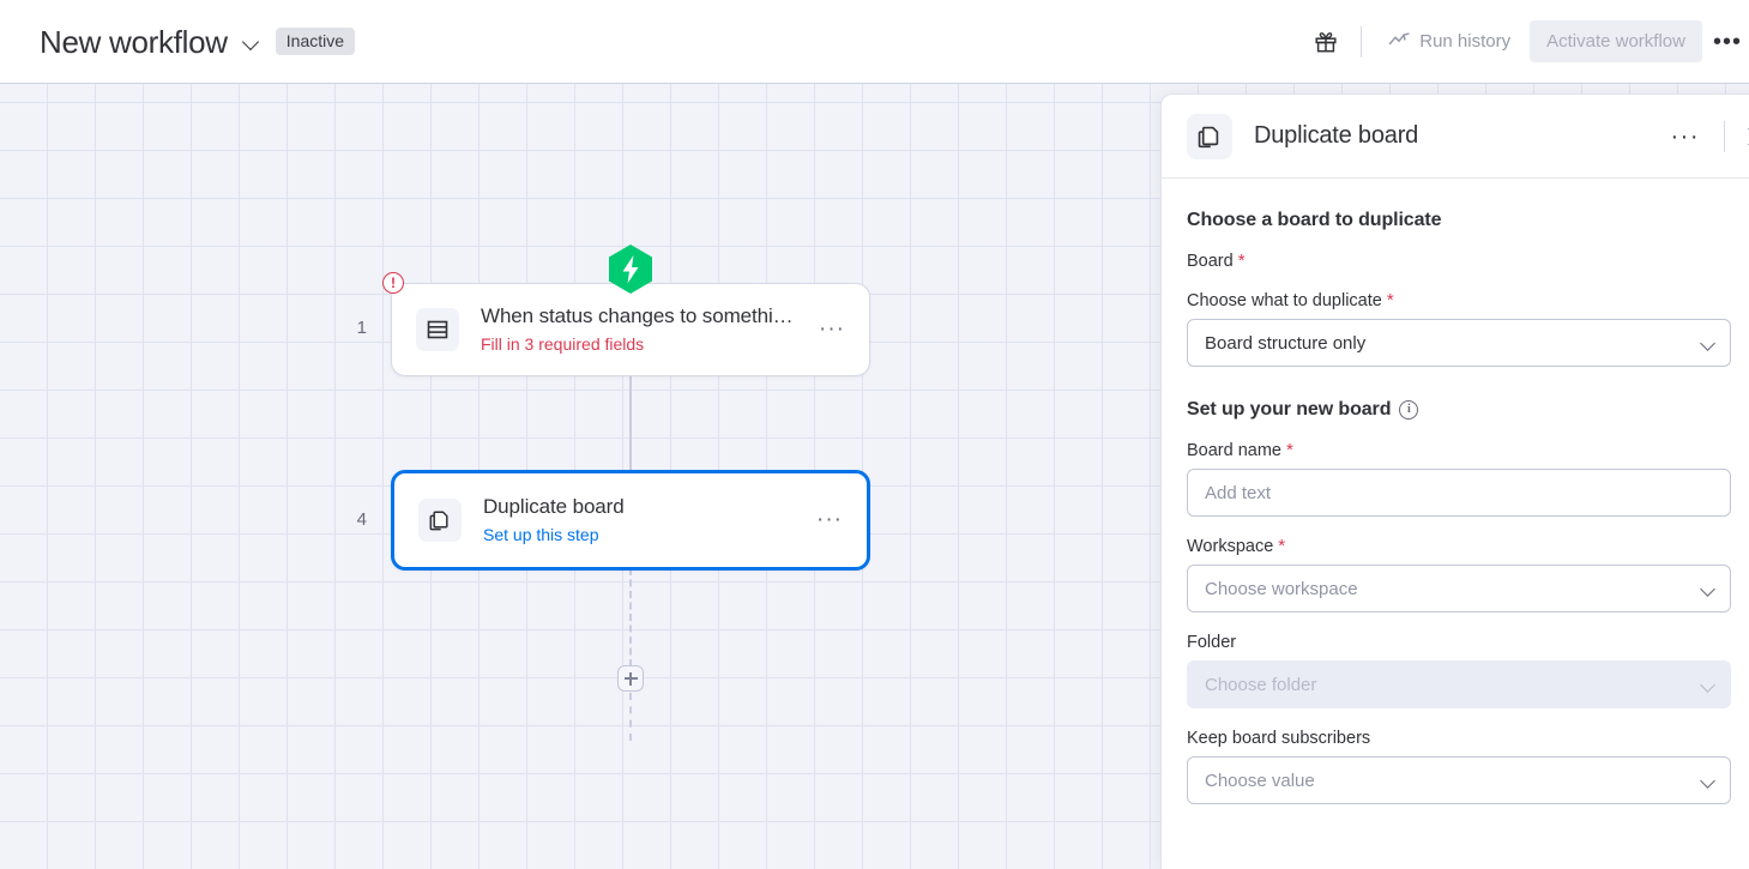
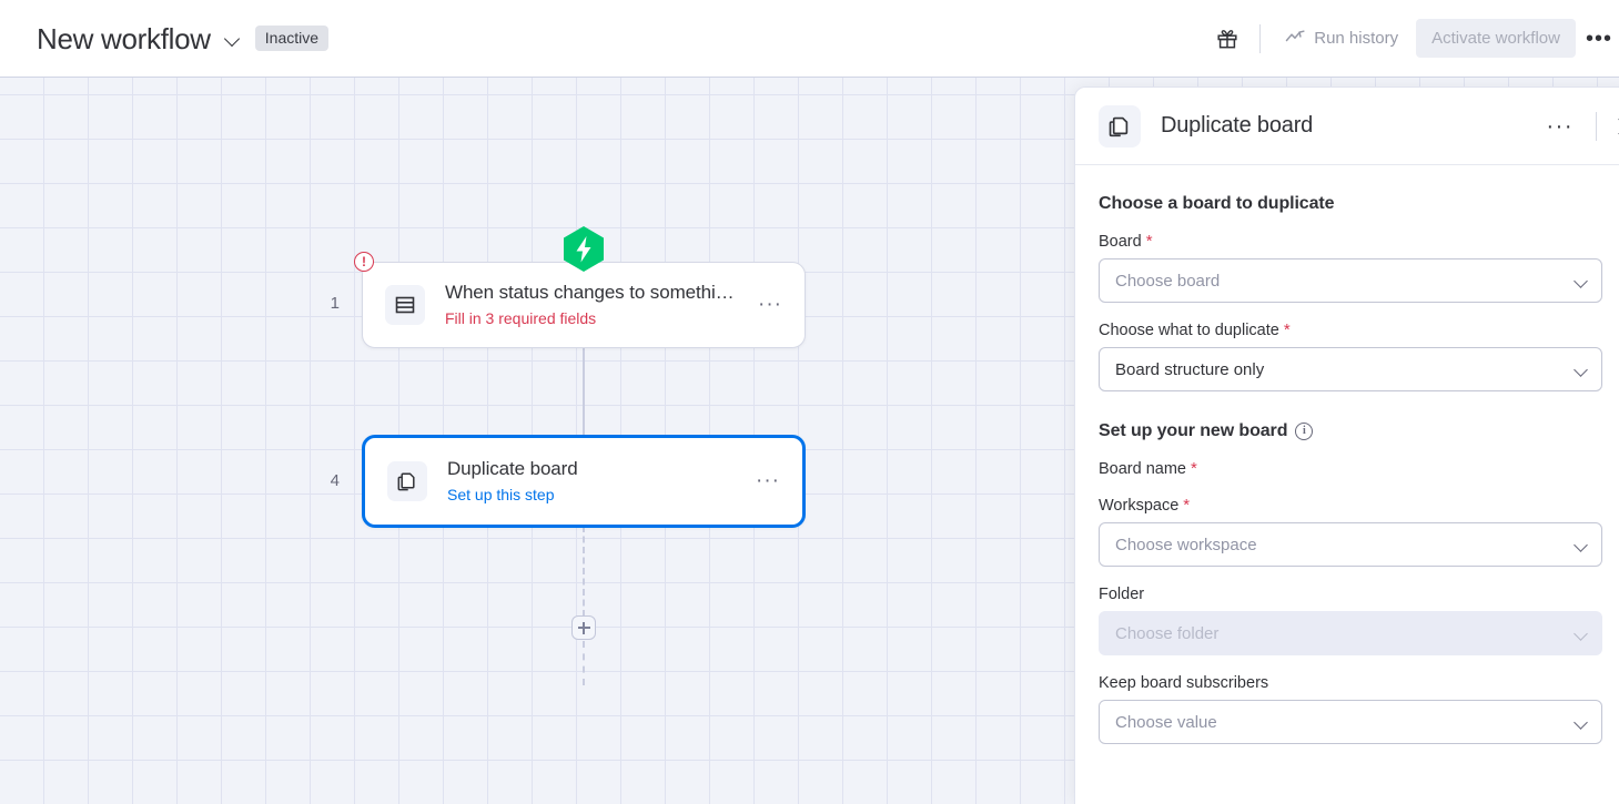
  New workflow
  Inactive
  Run history
  Activate workflow
  •••
  1
  4
  !
  When status changes to somethi…
  Fill in 3 required fields
  ···
  Duplicate board
  Set up this step
  ···
  Duplicate board
  ···
  Choose a board to duplicate
  Board
  *
+ Choose board
  Choose what to duplicate
  *
  Board structure only
  Set up your new board
  i
  Board name
  *
- Add text
  Workspace
  *
  Choose workspace
  Folder
  Choose folder
  Keep board subscribers
  Choose value
